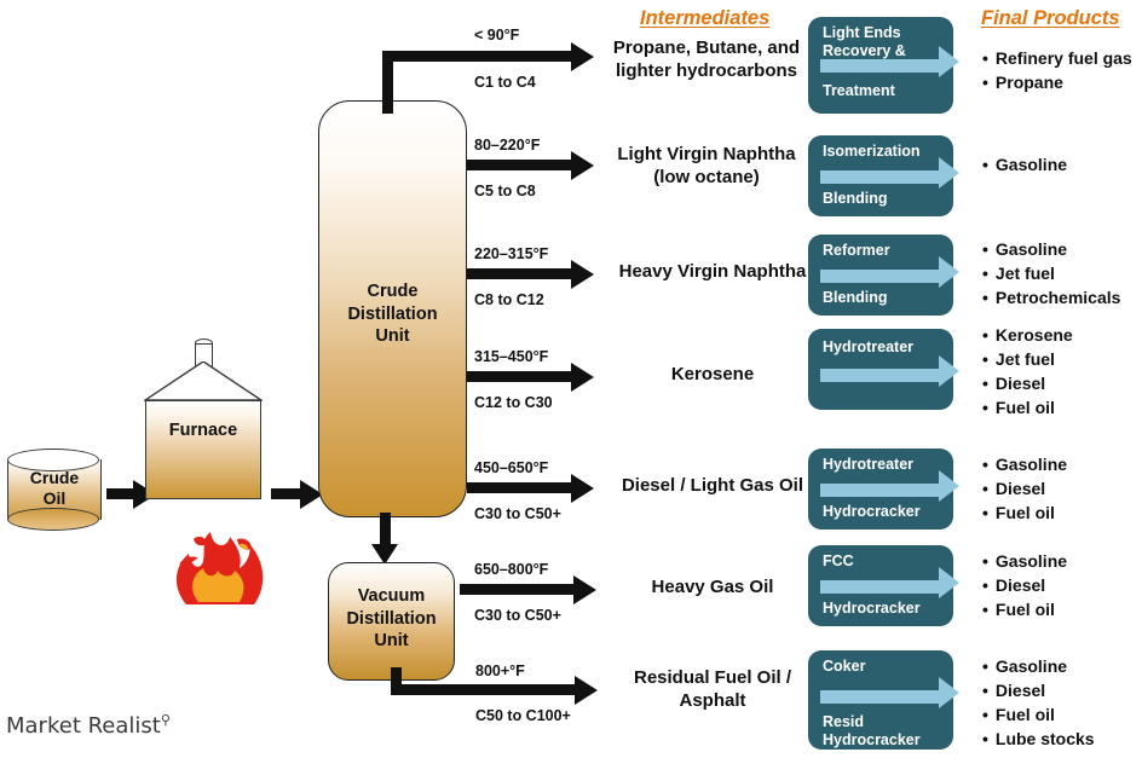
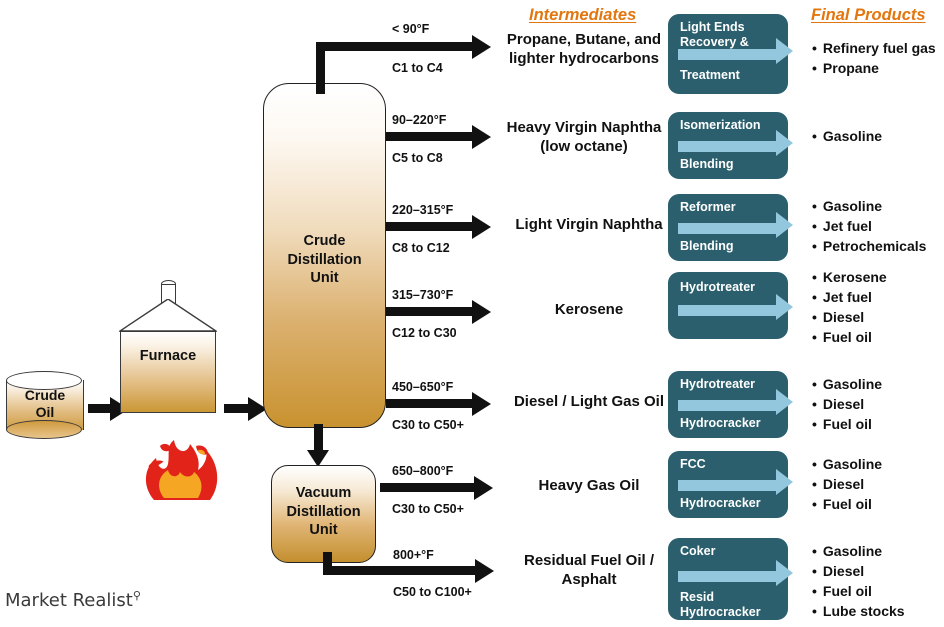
  Intermediates
  Final Products
  Crude
  Oil
  Furnace
  Crude
  Distillation
  Unit
  Vacuum
  Distillation
  Unit
  < 90°F
  C1 to C4
  Propane, Butane, and
  lighter hydrocarbons
- 80–220°F
+ 90–220°F
  C5 to C8
- Light Virgin Naphtha
+ Heavy Virgin Naphtha
  (low octane)
  220–315°F
  C8 to C12
- Heavy Virgin Naphtha
+ Light Virgin Naphtha
- 315–450°F
+ 315–730°F
  C12 to C30
  Kerosene
  450–650°F
  C30 to C50+
  Diesel / Light Gas Oil
  650–800°F
  C30 to C50+
  Heavy Gas Oil
  800+°F
  C50 to C100+
  Residual Fuel Oil /
  Asphalt
  Light Ends
  Recovery &
  Treatment
  Isomerization
  Blending
  Reformer
  Blending
  Hydrotreater
  Hydrotreater
  Hydrocracker
  FCC
  Hydrocracker
  Coker
  Resid
  Hydrocracker
  Refinery fuel gas
  Propane
  Gasoline
  Gasoline
  Jet fuel
  Petrochemicals
  Kerosene
  Jet fuel
  Diesel
  Fuel oil
  Gasoline
  Diesel
  Fuel oil
  Gasoline
  Diesel
  Fuel oil
  Gasoline
  Diesel
  Fuel oil
  Lube stocks
  Market Realist⚲
